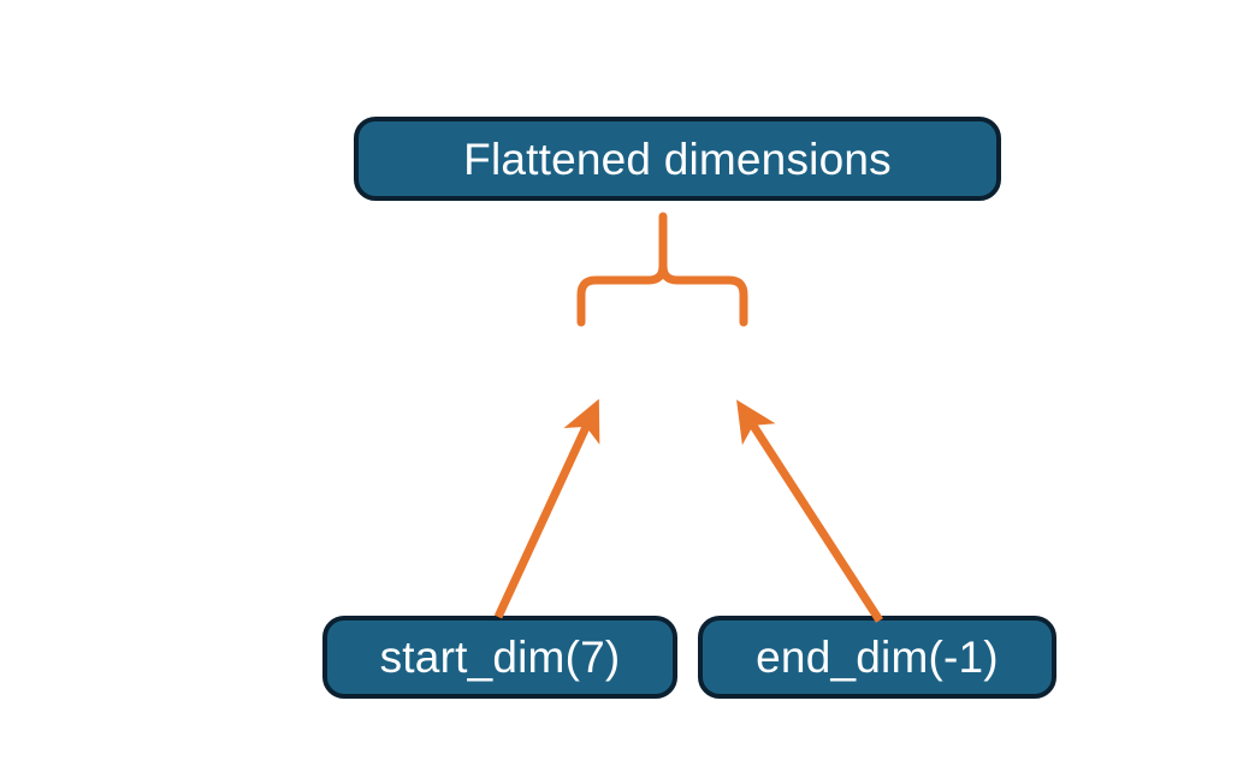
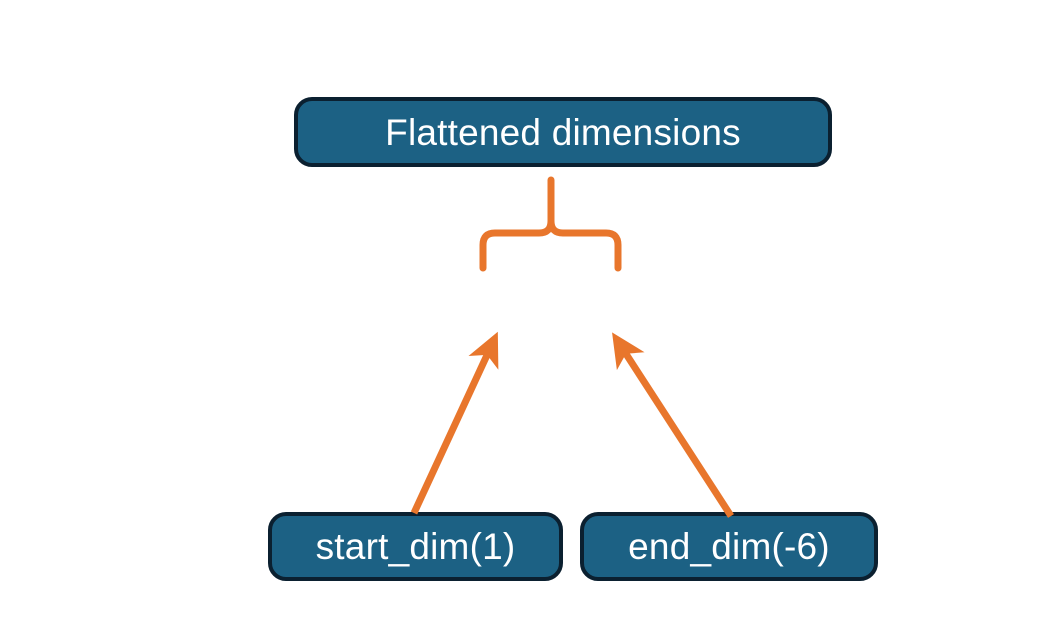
  Flattened dimensions
- start_dim(7)
+ start_dim(1)
- end_dim(-1)
+ end_dim(-6)
